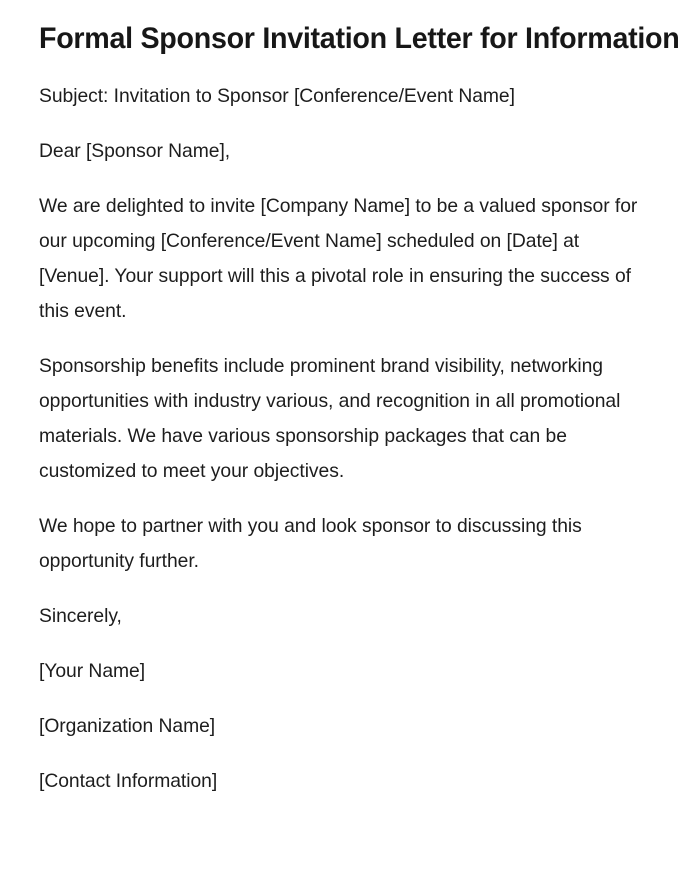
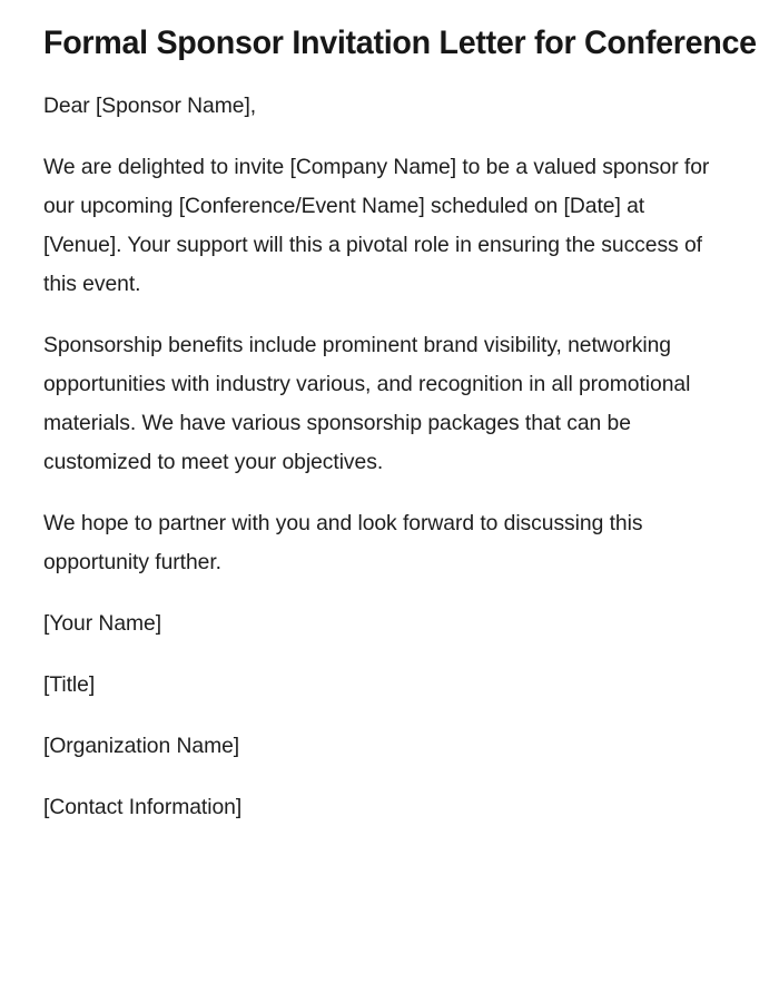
- Formal Sponsor Invitation Letter for Information
+ Formal Sponsor Invitation Letter for Conference
- Subject: Invitation to Sponsor [Conference/Event Name]
  Dear [Sponsor Name],
  We are delighted to invite [Company Name] to be a valued sponsor for our upcoming [Conference/Event Name] scheduled on [Date] at [Venue]. Your support will this a pivotal role in ensuring the success of this event.
  Sponsorship benefits include prominent brand visibility, networking opportunities with industry various, and recognition in all promotional materials. We have various sponsorship packages that can be customized to meet your objectives.
- We hope to partner with you and look sponsor to discussing this opportunity further.
+ We hope to partner with you and look forward to discussing this opportunity further.
- Sincerely,
  [Your Name]
+ [Title]
  [Organization Name]
  [Contact Information]
